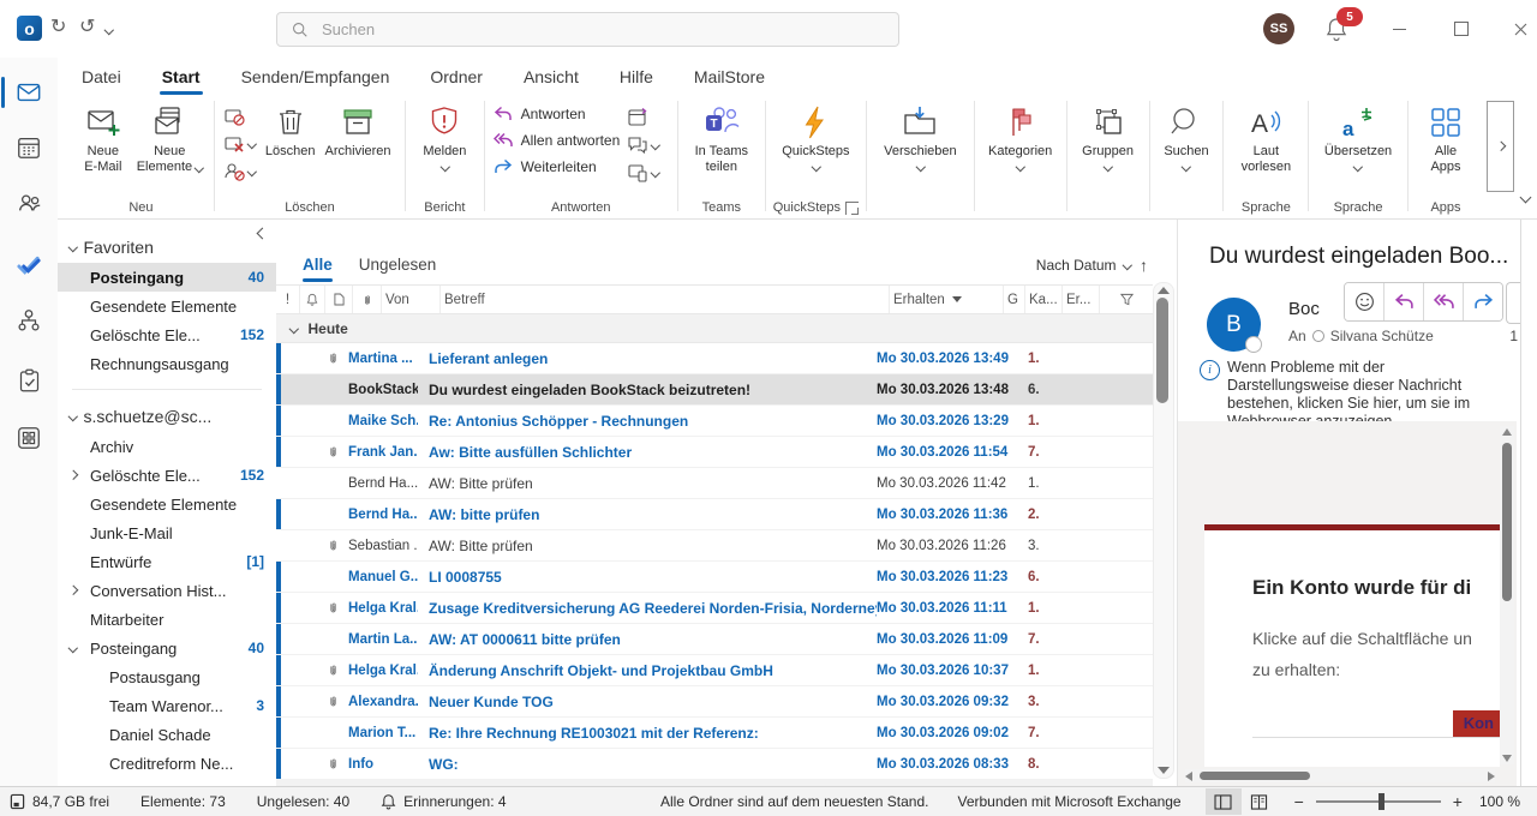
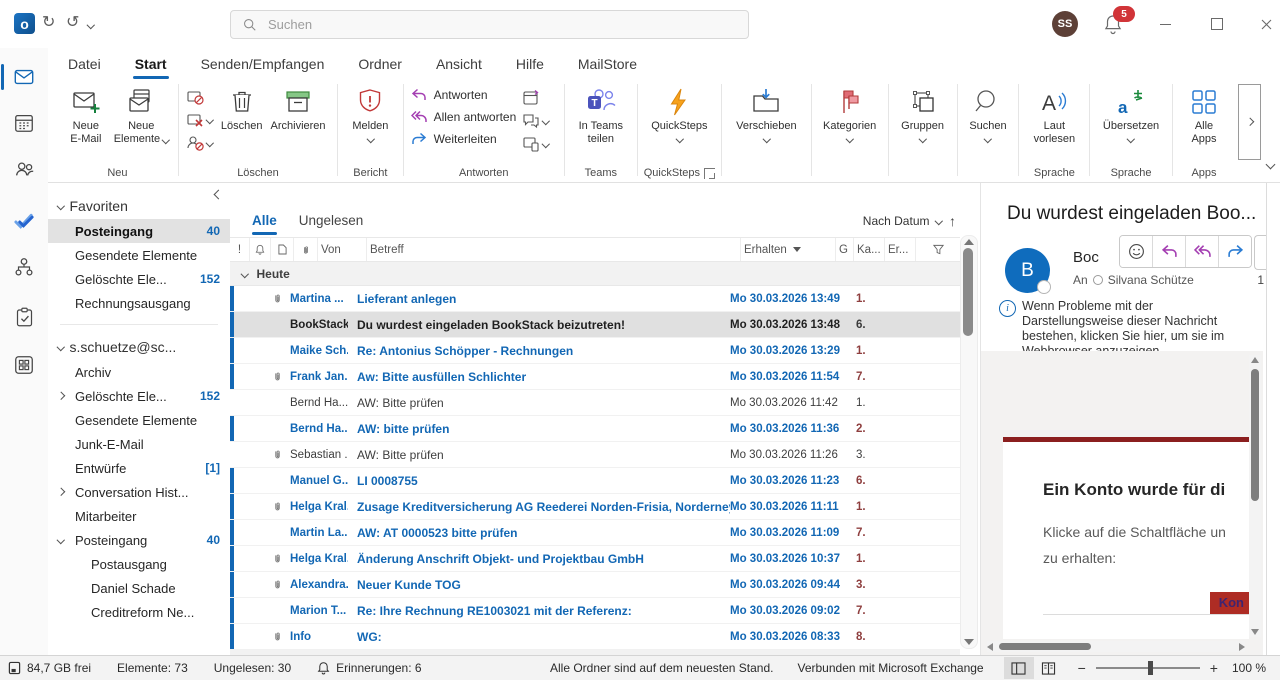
  o
  ↻
  ↺
  Suchen
  SS
  5
  Datei
  Start
  Senden/Empfangen
  Ordner
  Ansicht
  Hilfe
  MailStore
  Neue E-Mail
  Neue Elemente
  Neu
  Löschen
  Archivieren
  Löschen
  Melden
  Bericht
  Antworten
  Allen antworten
  Weiterleiten
  Antworten
  T
  In Teams teilen
  Teams
  QuickSteps
  QuickSteps
  Verschieben
  Kategorien
  Gruppen
  Suchen
  A
  Laut vorlesen
  Sprache
  a
  Übersetzen
  Sprache
  Alle Apps
  Apps
  Favoriten
  Posteingang
  40
  Gesendete Elemente
  Gelöschte Ele...
  152
  Rechnungsausgang
  s.schuetze@sc...
  Archiv
  Gelöschte Ele...
  152
  Gesendete Elemente
  Junk-E-Mail
  Entwürfe
  [1]
  Conversation Hist...
  Mitarbeiter
  Posteingang
  40
  Postausgang
- Team Warenor...
- 3
  Daniel Schade
  Creditreform Ne...
  Alle
  Ungelesen
  Nach Datum
  ↑
  !
  Von
  Betreff
  Erhalten
  G
  Ka...
  Er...
  Heute
  Martina ...
  Lieferant anlegen
  Mo 30.03.2026 13:49
  1.
  BookStack
  Du wurdest eingeladen BookStack beizutreten!
  Mo 30.03.2026 13:48
  6.
  Maike Sch.
  Re: Antonius Schöpper - Rechnungen
  Mo 30.03.2026 13:29
  1.
  Frank Jan.
  Aw: Bitte ausfüllen Schlichter
  Mo 30.03.2026 11:54
  7.
  Bernd Ha...
  AW: Bitte prüfen
  Mo 30.03.2026 11:42
  1.
  Bernd Ha..
  AW: bitte prüfen
  Mo 30.03.2026 11:36
  2.
  Sebastian .
  AW: Bitte prüfen
  Mo 30.03.2026 11:26
  3.
  Manuel G..
  LI 0008755
  Mo 30.03.2026 11:23
  6.
  Helga Kral
  Zusage Kreditversicherung AG Reederei Norden-Frisia, Norderne
  Mo 30.03.2026 11:11
  1.
  Martin La..
- AW: AT 0000611 bitte prüfen
+ AW: AT 0000523 bitte prüfen
  Mo 30.03.2026 11:09
  7.
  Helga Kral
  Änderung Anschrift Objekt- und Projektbau GmbH
  Mo 30.03.2026 10:37
  1.
  Alexandra.
  Neuer Kunde TOG
- Mo 30.03.2026 09:32
+ Mo 30.03.2026 09:44
  3.
  Marion T...
  Re: Ihre Rechnung RE1003021 mit der Referenz:
  Mo 30.03.2026 09:02
  7.
  Info
  WG:
  Mo 30.03.2026 08:33
  8.
  Du wurdest eingeladen Boo...
  B
  Boc
  An
  Silvana Schütze
  1
  i
  Wenn Probleme mit der Darstellungsweise dieser Nachricht bestehen, klicken Sie hier, um sie im
  Ein Konto wurde für di
  Klicke auf die Schaltfläche un
  zu erhalten:
  Kon
  84,7 GB frei
  Elemente: 73
- Ungelesen: 40
+ Ungelesen: 30
- Erinnerungen: 4
+ Erinnerungen: 6
  Alle Ordner sind auf dem neuesten Stand.
  Verbunden mit Microsoft Exchange
  −
  +
  100 %
